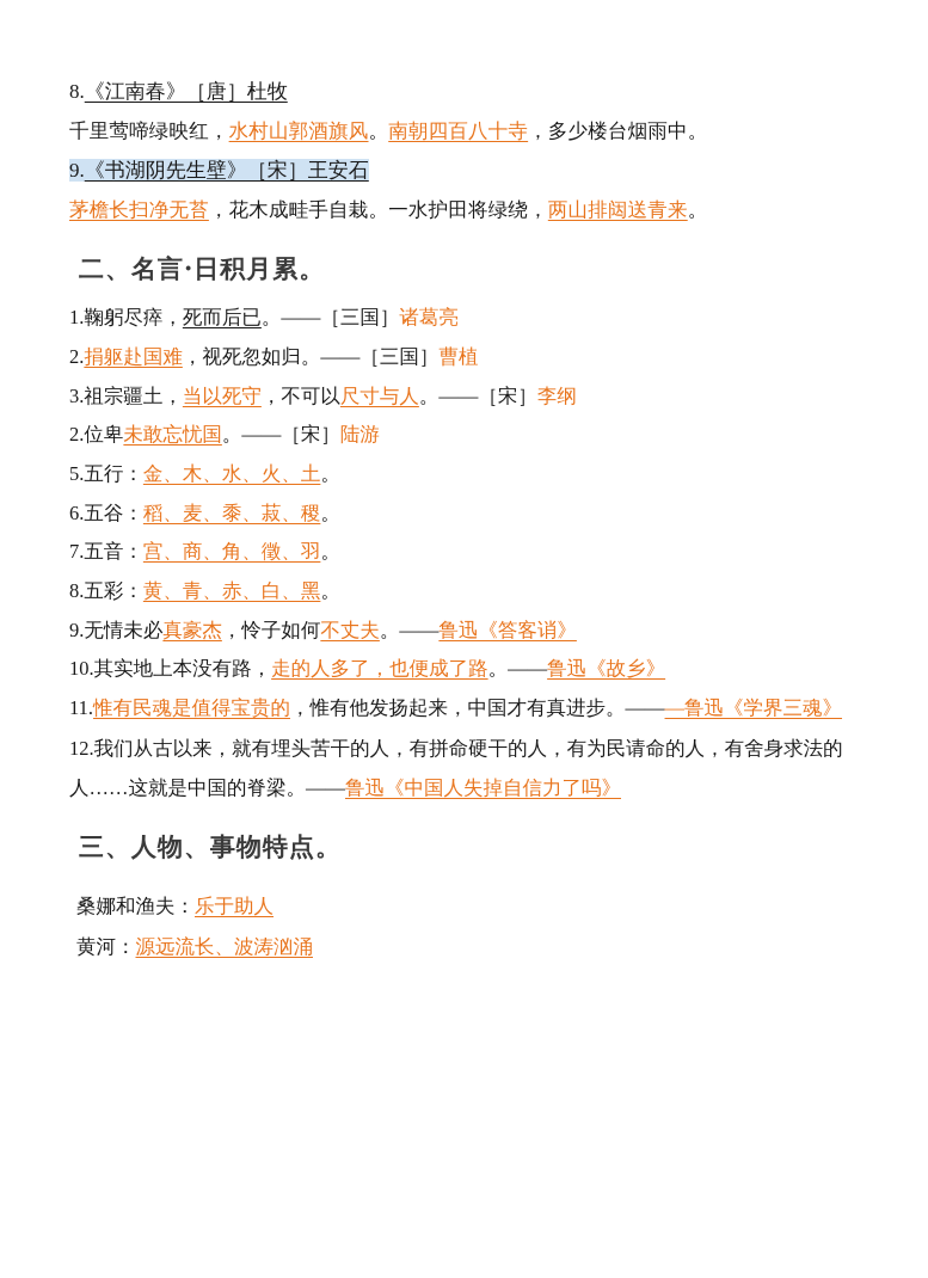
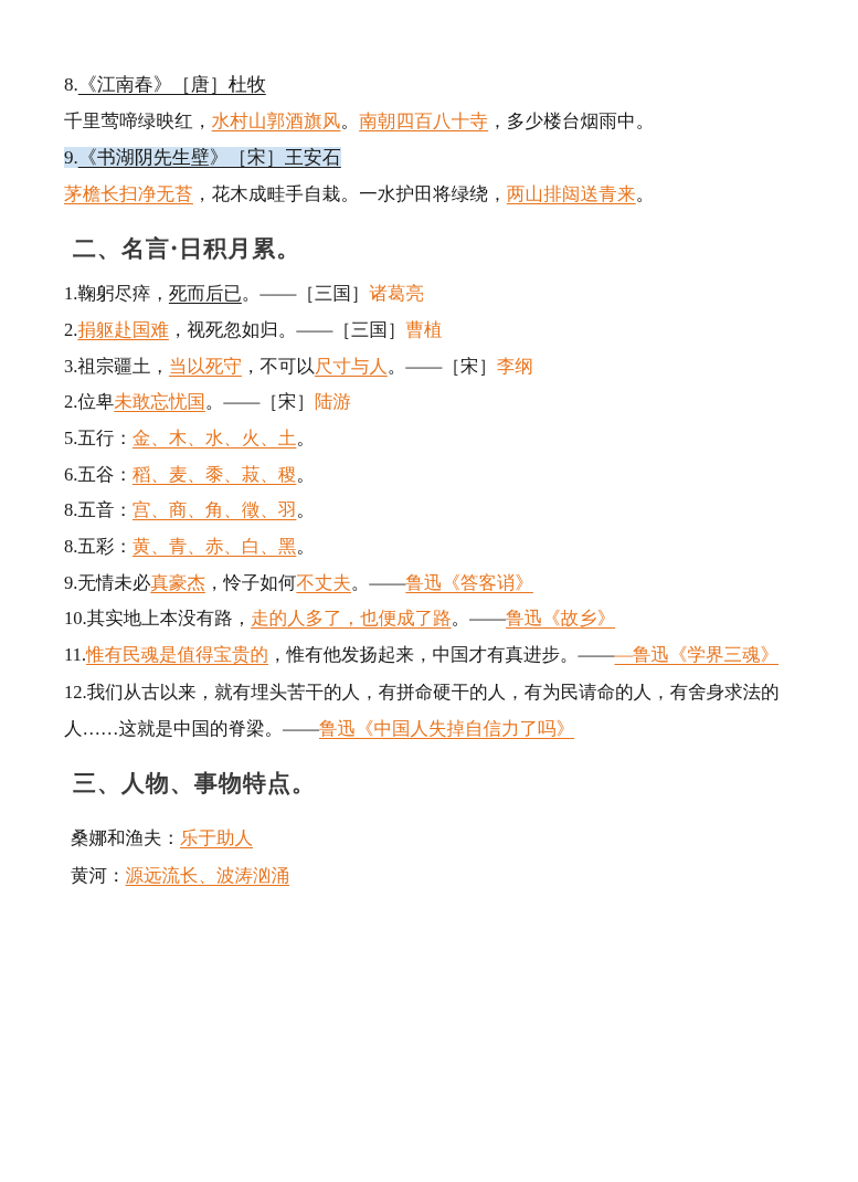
  8.《江南春》［唐］杜牧
  千里莺啼绿映红，水村山郭酒旗风。南朝四百八十寺，多少楼台烟雨中。
  9.《书湖阴先生壁》［宋］王安石
  茅檐长扫净无苔，花木成畦手自栽。一水护田将绿绕，两山排闼送青来。
  二、名言·日积月累。
  1.鞠躬尽瘁，死而后已。——［三国］诸葛亮
  2.捐躯赴国难，视死忽如归。——［三国］曹植
  3.祖宗疆土，当以死守，不可以尺寸与人。——［宋］李纲
  2.位卑未敢忘忧国。——［宋］陆游
  5.五行：金、木、水、火、土。
  6.五谷：稻、麦、黍、菽、稷。
- 7.五音：宫、商、角、徵、羽。
+ 8.五音：宫、商、角、徵、羽。
  8.五彩：黄、青、赤、白、黑。
  9.无情未必真豪杰，怜子如何不丈夫。——鲁迅《答客诮》
  10.其实地上本没有路，走的人多了，也便成了路。——鲁迅《故乡》
  11.惟有民魂是值得宝贵的，惟有他发扬起来，中国才有真进步。———鲁迅《学界三魂》
  12.我们从古以来，就有埋头苦干的人，有拼命硬干的人，有为民请命的人，有舍身求法的人……这就是中国的脊梁。——鲁迅《中国人失掉自信力了吗》
  三、人物、事物特点。
  桑娜和渔夫：乐于助人
  黄河：源远流长、波涛汹涌
